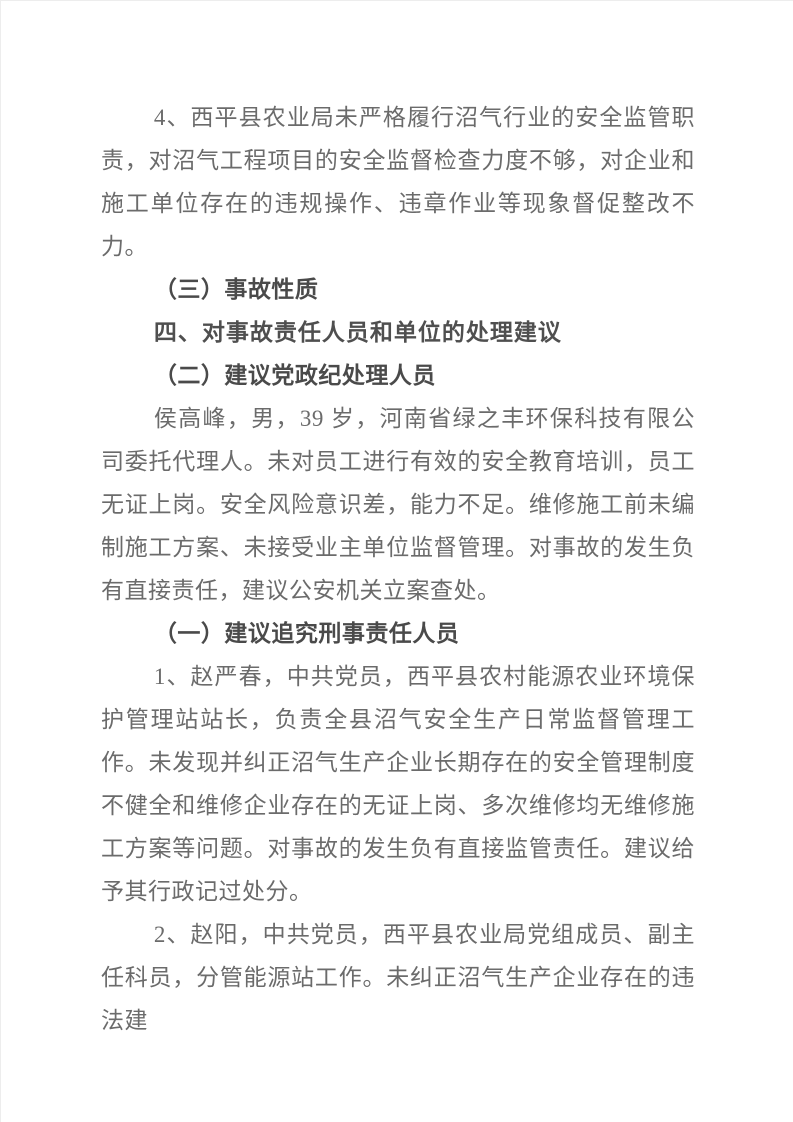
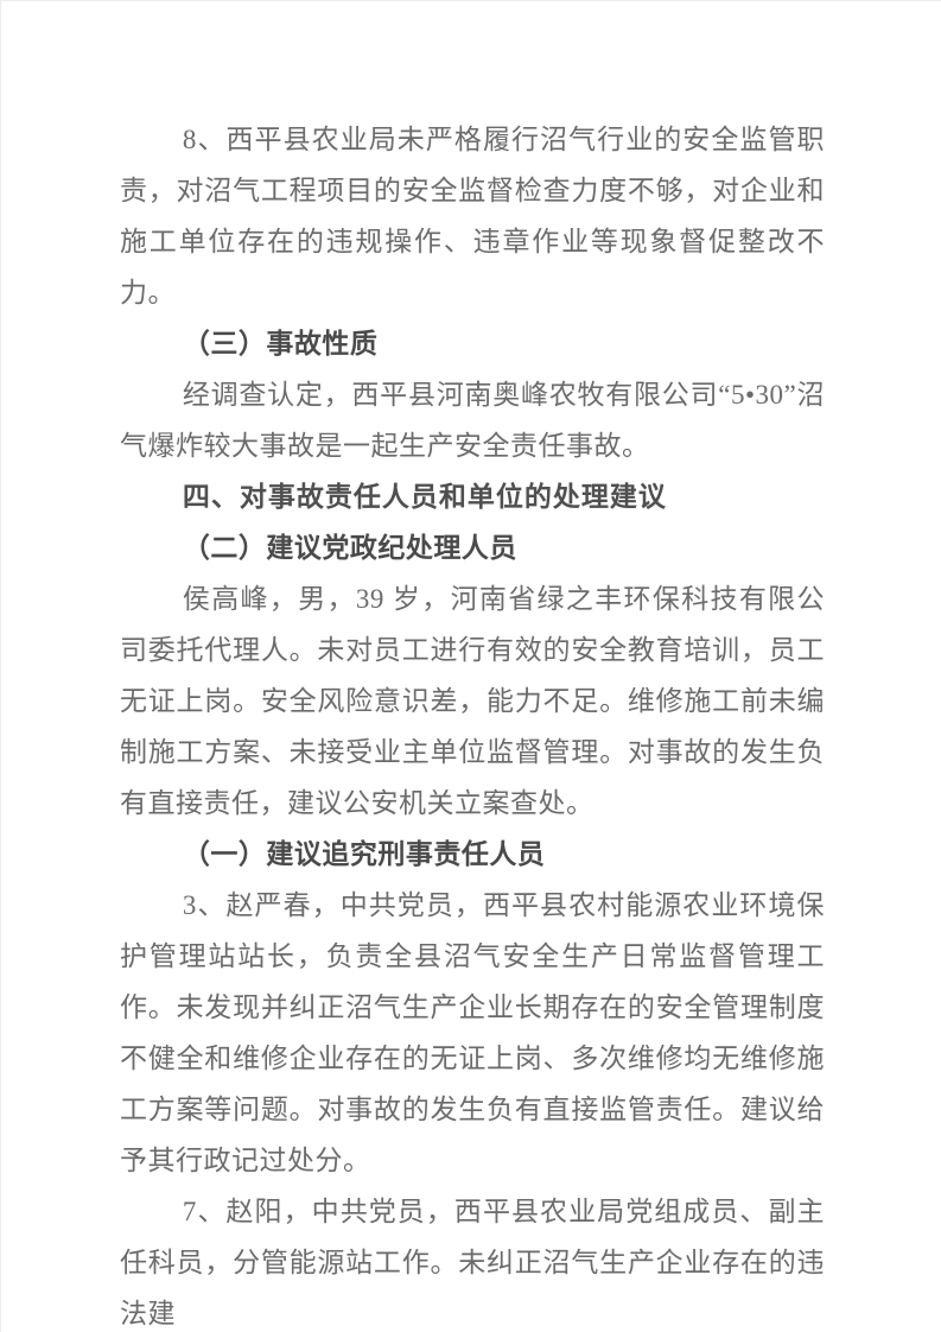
- 4、西平县农业局未严格履行沼气行业的安全监管职责，对沼气工程项目的安全监督检查力度不够，对企业和施工单位存在的违规操作、违章作业等现象督促整改不力。
+ 8、西平县农业局未严格履行沼气行业的安全监管职责，对沼气工程项目的安全监督检查力度不够，对企业和施工单位存在的违规操作、违章作业等现象督促整改不力。
  （三）事故性质
+ 经调查认定，西平县河南奥峰农牧有限公司“5•30”沼气爆炸较大事故是一起生产安全责任事故。
  四、对事故责任人员和单位的处理建议
  （二）建议党政纪处理人员
  侯高峰，男，39 岁，河南省绿之丰环保科技有限公司委托代理人。未对员工进行有效的安全教育培训，员工无证上岗。安全风险意识差，能力不足。维修施工前未编制施工方案、未接受业主单位监督管理。对事故的发生负有直接责任，建议公安机关立案查处。
  （一）建议追究刑事责任人员
- 1、赵严春，中共党员，西平县农村能源农业环境保护管理站站长，负责全县沼气安全生产日常监督管理工作。未发现并纠正沼气生产企业长期存在的安全管理制度不健全和维修企业存在的无证上岗、多次维修均无维修施工方案等问题。对事故的发生负有直接监管责任。建议给予其行政记过处分。
+ 3、赵严春，中共党员，西平县农村能源农业环境保护管理站站长，负责全县沼气安全生产日常监督管理工作。未发现并纠正沼气生产企业长期存在的安全管理制度不健全和维修企业存在的无证上岗、多次维修均无维修施工方案等问题。对事故的发生负有直接监管责任。建议给予其行政记过处分。
- 2、赵阳，中共党员，西平县农业局党组成员、副主任科员，分管能源站工作。未纠正沼气生产企业存在的违法建
+ 7、赵阳，中共党员，西平县农业局党组成员、副主任科员，分管能源站工作。未纠正沼气生产企业存在的违法建
